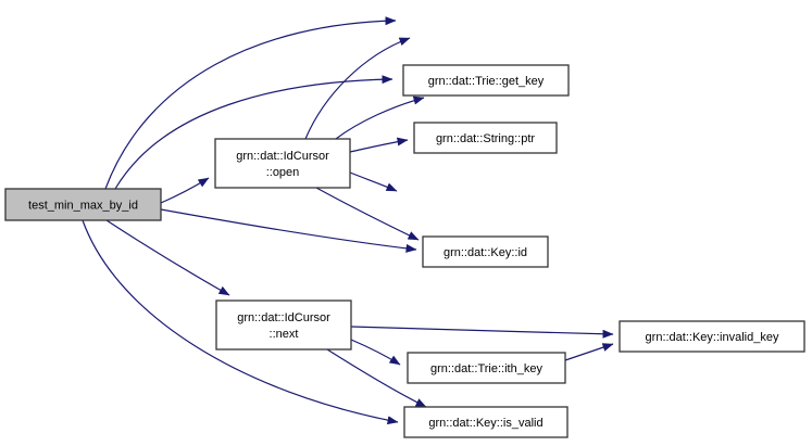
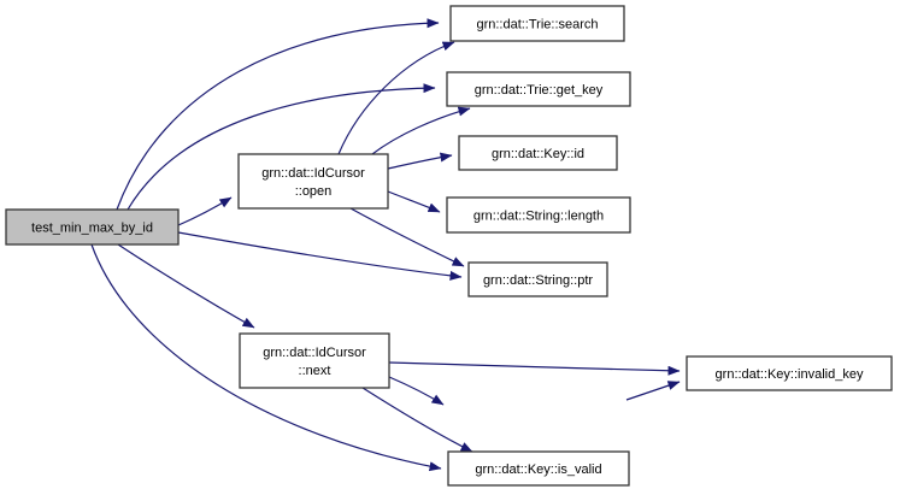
  test_min_max_by_id
  grn::dat::IdCursor
  ::open
+ grn::dat::Trie::search
  grn::dat::Trie::get_key
- grn::dat::String::ptr
+ grn::dat::Key::id
+ grn::dat::String::length
- grn::dat::Key::id
+ grn::dat::String::ptr
  grn::dat::IdCursor
  ::next
  grn::dat::Key::invalid_key
- grn::dat::Trie::ith_key
  grn::dat::Key::is_valid
